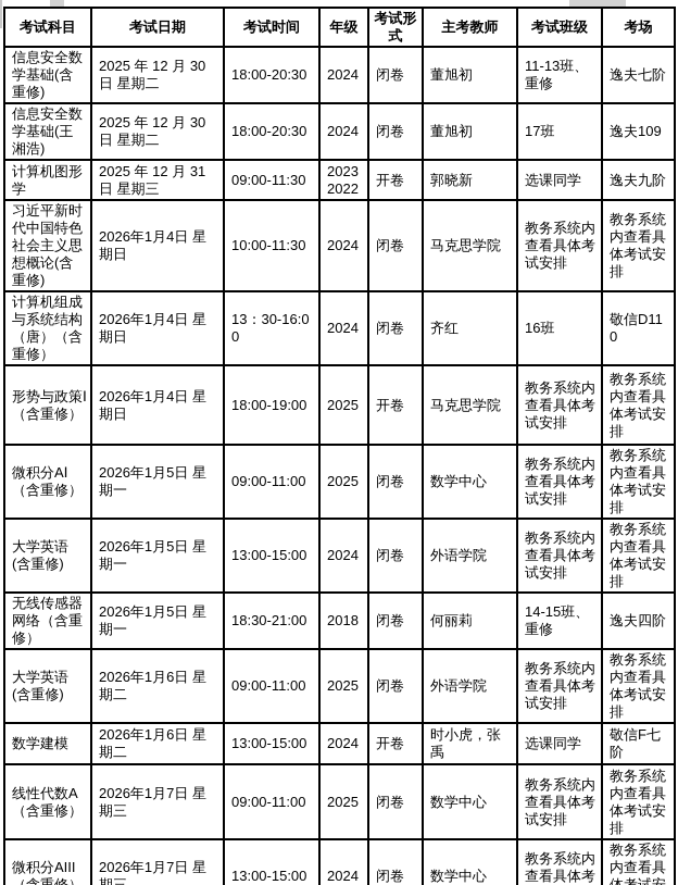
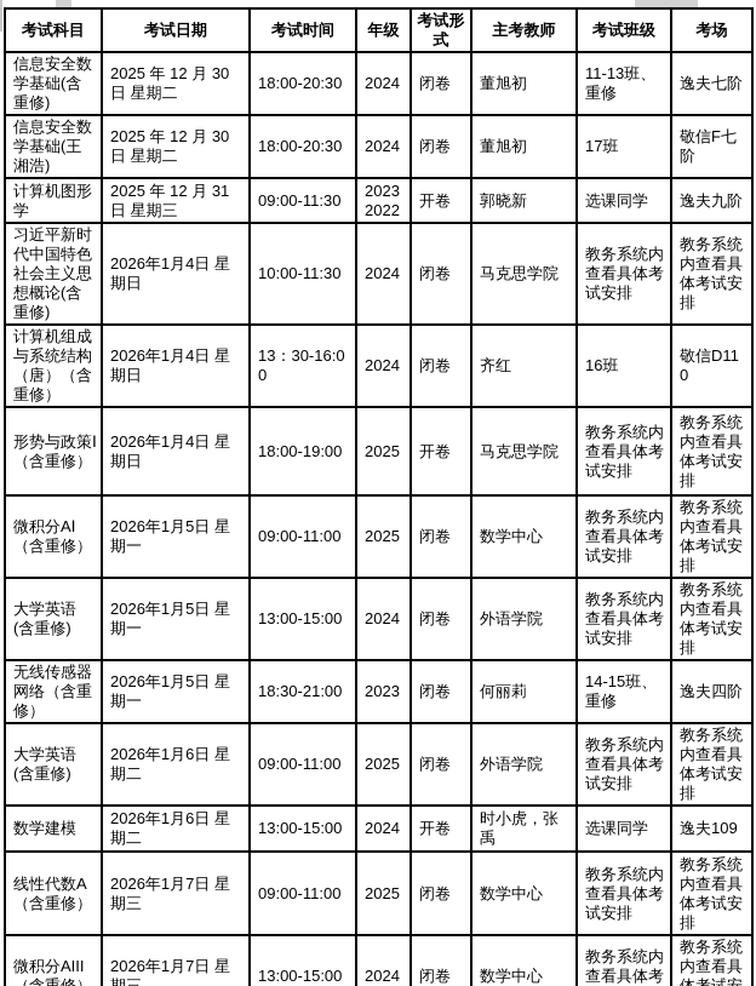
  考试科目	考试日期	考试时间	年级	考试形式	主考教师	考试班级	考场
  信息安全数学基础(含重修)	2025 年 12 月 30 日 星期二	18:00-20:30	2024	闭卷	董旭初	11-13班、重修	逸夫七阶
- 信息安全数学基础(王湘浩)	2025 年 12 月 30 日 星期二	18:00-20:30	2024	闭卷	董旭初	17班	逸夫109
+ 信息安全数学基础(王湘浩)	2025 年 12 月 30 日 星期二	18:00-20:30	2024	闭卷	董旭初	17班	敬信F七阶
  计算机图形学	2025 年 12 月 31 日 星期三	09:00-11:30	2023 2022	开卷	郭晓新	选课同学	逸夫九阶
  习近平新时代中国特色社会主义思想概论(含重修)	2026年1月4日 星期日	10:00-11:30	2024	闭卷	马克思学院	教务系统内查看具体考试安排	教务系统内查看具体考试安排
  计算机组成与系统结构（唐）（含重修）	2026年1月4日 星期日	13：30-16:00	2024	闭卷	齐红	16班	敬信D110
  形势与政策Ⅰ（含重修）	2026年1月4日 星期日	18:00-19:00	2025	开卷	马克思学院	教务系统内查看具体考试安排	教务系统内查看具体考试安排
  微积分AⅠ（含重修）	2026年1月5日 星期一	09:00-11:00	2025	闭卷	数学中心	教务系统内查看具体考试安排	教务系统内查看具体考试安排
  大学英语(含重修)	2026年1月5日 星期一	13:00-15:00	2024	闭卷	外语学院	教务系统内查看具体考试安排	教务系统内查看具体考试安排
- 无线传感器网络（含重修）	2026年1月5日 星期一	18:30-21:00	2018	闭卷	何丽莉	14-15班、重修	逸夫四阶
+ 无线传感器网络（含重修）	2026年1月5日 星期一	18:30-21:00	2023	闭卷	何丽莉	14-15班、重修	逸夫四阶
  大学英语(含重修)	2026年1月6日 星期二	09:00-11:00	2025	闭卷	外语学院	教务系统内查看具体考试安排	教务系统内查看具体考试安排
- 数学建模	2026年1月6日 星期二	13:00-15:00	2024	开卷	时小虎，张禹	选课同学	敬信F七阶
+ 数学建模	2026年1月6日 星期二	13:00-15:00	2024	开卷	时小虎，张禹	选课同学	逸夫109
  线性代数A（含重修）	2026年1月7日 星期三	09:00-11:00	2025	闭卷	数学中心	教务系统内查看具体考试安排	教务系统内查看具体考试安排
  微积分AIII	2026年1月7日 星	13:00-15:00	2024	闭卷	数学中心	教务系统内查看具体考	教务系统内查看具
